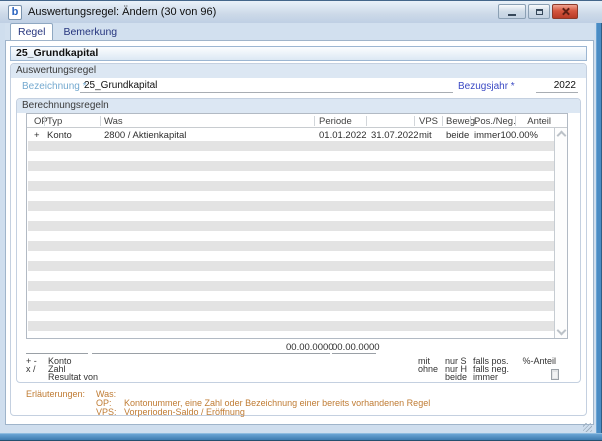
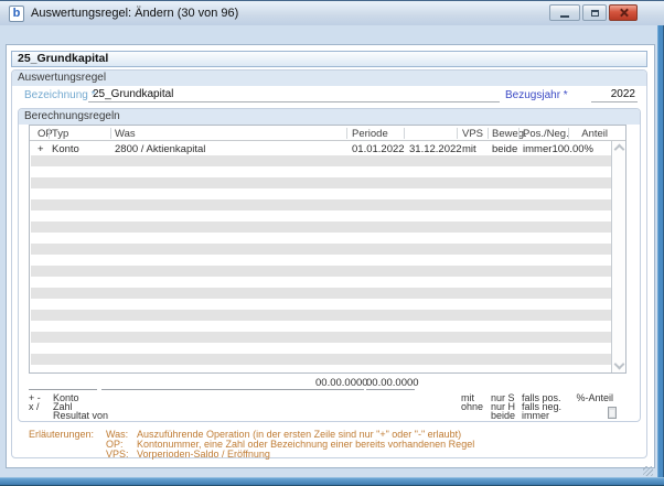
  b
  Auswertungsregel: Ändern (30 von 96)
- Regel
- Bemerkung
  25_Grundkapital
  Auswertungsregel
  Bezeichnung *
  25_Grundkapital
  Bezugsjahr *
  2022
  Berechnungsregeln
  Typ
  Was
  Periode
  VPS
  Beweg.
  Pos./Neg
  Anteil
  +
  Konto
  2800 / Aktienkapital
  01.01.2022
- 31.07.2022
+ 31.12.2022
  mit
  beide
  immer
  100.00%
  00.00.0000
  00.00.0000
  + -
  x /
  Konto
  Zahl
  Resultat von
  mit
  ohne
  nur S
  nur H
  beide
  falls pos.
  falls neg.
  immer
  %-Anteil
  Erläuterungen:
  Was:
+ Auszuführende Operation (in der ersten Zeile sind nur "+" oder "-" erlaubt)
  OP:
  Kontonummer, eine Zahl oder Bezeichnung einer bereits vorhandenen Regel
  VPS:
  Vorperioden-Saldo / Eröffnung
